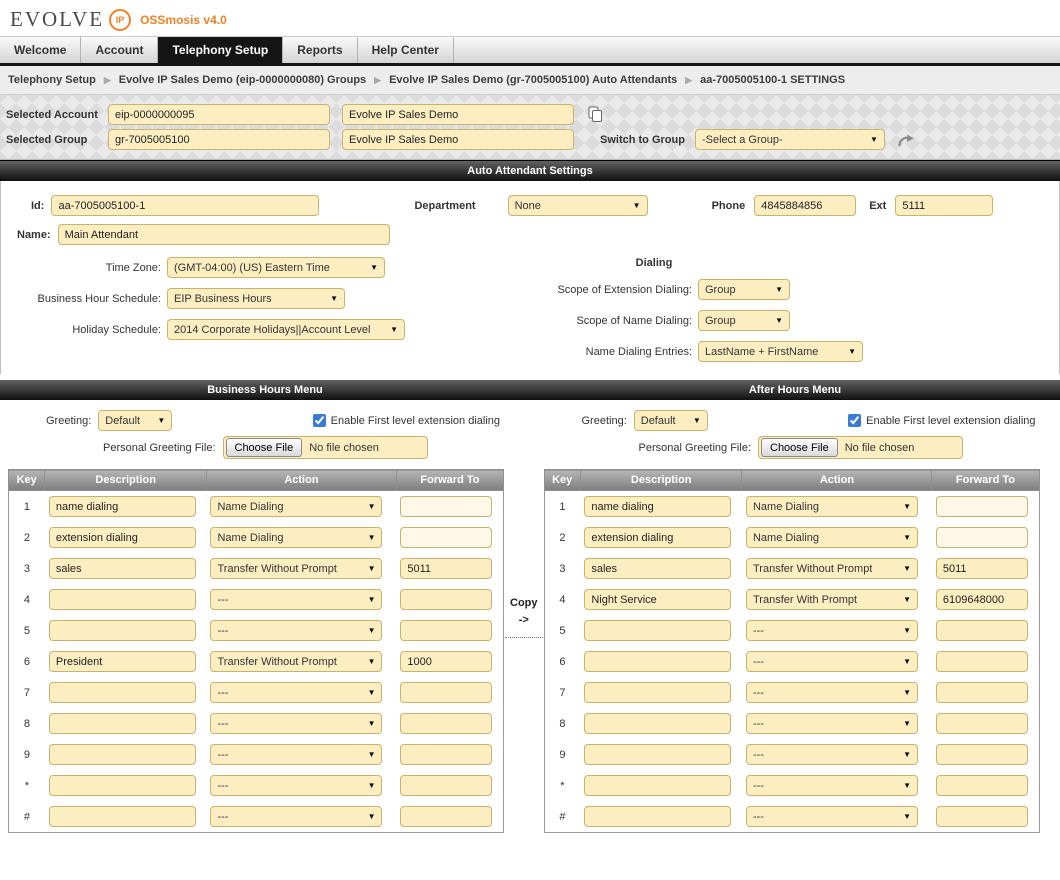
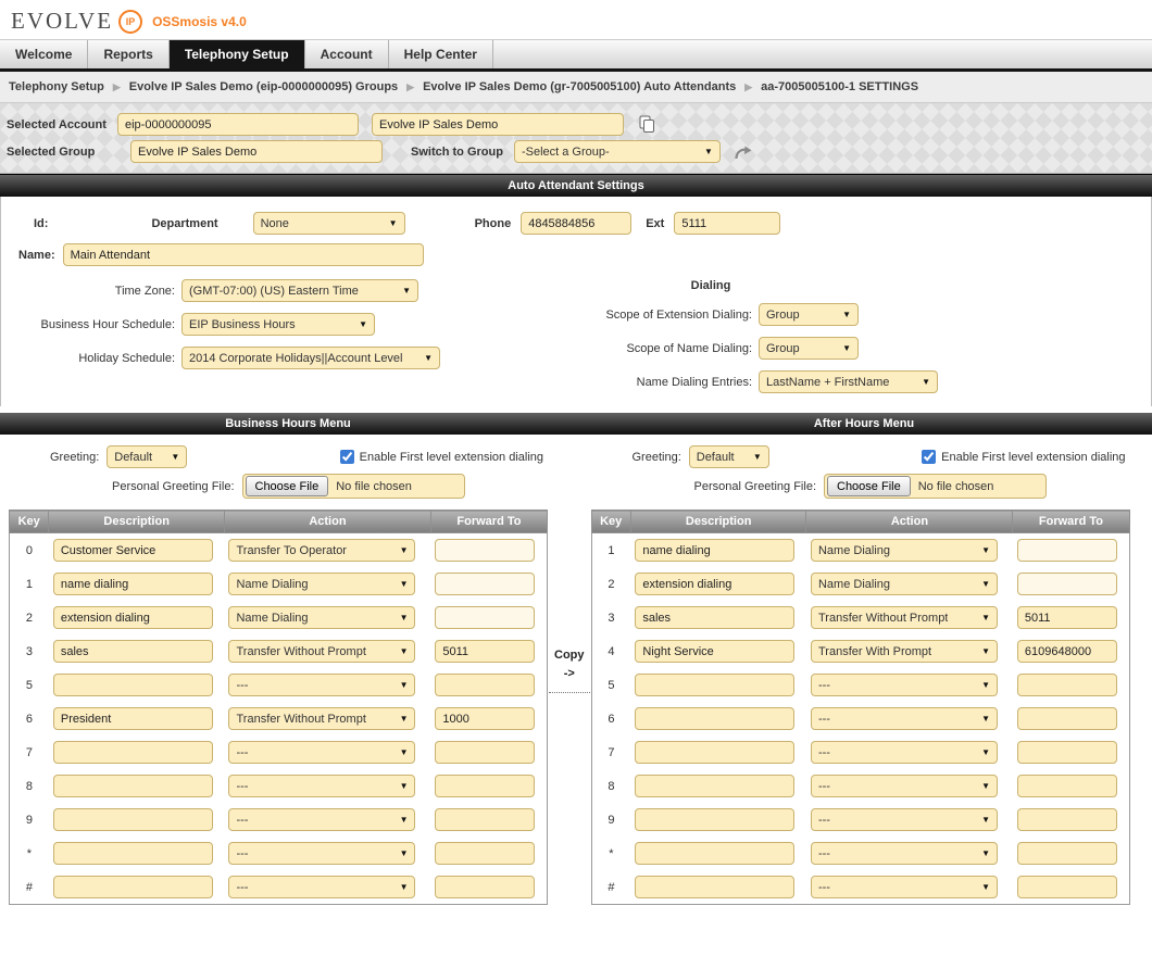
  EVOLVE
  IP
  OSSmosis v4.0
  Welcome
- Account
+ Reports
  Telephony Setup
- Reports
+ Account
  Help Center
  Telephony Setup
  ▶
- Evolve IP Sales Demo (eip-0000000080) Groups
+ Evolve IP Sales Demo (eip-0000000095) Groups
  ▶
  Evolve IP Sales Demo (gr-7005005100) Auto Attendants
  ▶
  aa-7005005100-1 SETTINGS
  Selected Account
  eip-0000000095
  Evolve IP Sales Demo
  Selected Group
- gr-7005005100
  Evolve IP Sales Demo
  Switch to Group
  -Select a Group-
  ▼
  Auto Attendant Settings
  Id:
- aa-7005005100-1
  Department
  None
  ▼
  Phone
  4845884856
  Ext
  5111
  Name:
  Main Attendant
  Time Zone:
- (GMT-04:00) (US) Eastern Time
+ (GMT-07:00) (US) Eastern Time
  ▼
  Business Hour Schedule:
  EIP Business Hours
  ▼
  Holiday Schedule:
  2014 Corporate Holidays||Account Level
  ▼
  Dialing
  Scope of Extension Dialing:
  Group
  ▼
  Scope of Name Dialing:
  Group
  ▼
  Name Dialing Entries:
  LastName + FirstName
  ▼
  Business Hours Menu
  After Hours Menu
  Greeting:
  Default
  ▼
  Enable First level extension dialing
  Personal Greeting File:
  Choose File
  No file chosen
  Key	Description	Action	Forward To
+ 0	Customer Service	Transfer To Operator ▼
  1	name dialing	Name Dialing ▼
  2	extension dialing	Name Dialing ▼
  3	sales	Transfer Without Prompt ▼	5011
- 4		--- ▼
  5		--- ▼
  6	President	Transfer Without Prompt ▼	1000
  7		--- ▼
  8		--- ▼
  9		--- ▼
  *		--- ▼
  #		--- ▼
  Copy
  ->
  Greeting:
  Default
  ▼
  Enable First level extension dialing
  Personal Greeting File:
  Choose File
  No file chosen
  Key	Description	Action	Forward To
  1	name dialing	Name Dialing ▼
  2	extension dialing	Name Dialing ▼
  3	sales	Transfer Without Prompt ▼	5011
  4	Night Service	Transfer With Prompt ▼	6109648000
  5		--- ▼
  6		--- ▼
  7		--- ▼
  8		--- ▼
  9		--- ▼
  *		--- ▼
  #		--- ▼
